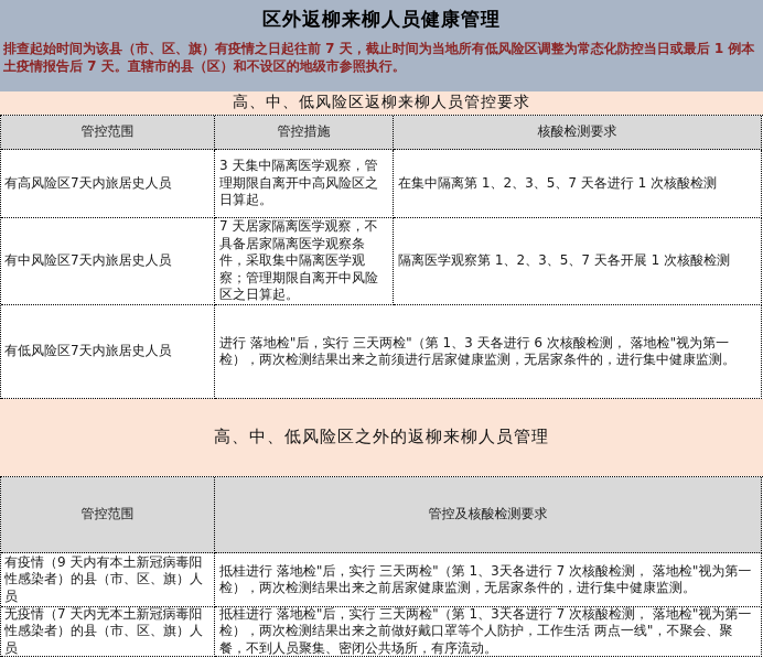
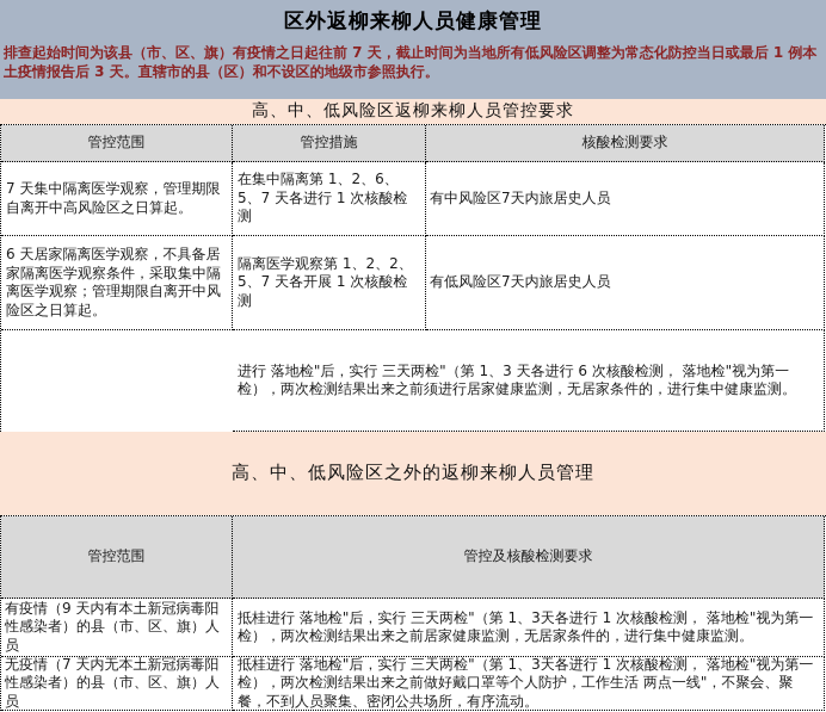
  区外返柳来柳人员健康管理
- 排查起始时间为该县（市、区、旗）有疫情之日起往前 7 天，截止时间为当地所有低风险区调整为常态化防控当日或最后 1 例本土疫情报告后 7 天。直辖市的县（区）和不设区的地级市参照执行。
+ 排查起始时间为该县（市、区、旗）有疫情之日起往前 7 天，截止时间为当地所有低风险区调整为常态化防控当日或最后 1 例本土疫情报告后 3 天。直辖市的县（区）和不设区的地级市参照执行。
  高、中、低风险区返柳来柳人员管控要求
  管控范围
  管控措施
  核酸检测要求
- 有高风险区7天内旅居史人员
- 3 天集中隔离医学观察，管理期限自离开中高风险区之日算起。
+ 7 天集中隔离医学观察，管理期限自离开中高风险区之日算起。
- 在集中隔离第 1、2、3、5、7 天各进行 1 次核酸检测
+ 在集中隔离第 1、2、6、5、7 天各进行 1 次核酸检测
  有中风险区7天内旅居史人员
- 7 天居家隔离医学观察，不具备居家隔离医学观察条件，采取集中隔离医学观察；管理期限自离开中风险区之日算起。
+ 6 天居家隔离医学观察，不具备居家隔离医学观察条件，采取集中隔离医学观察；管理期限自离开中风险区之日算起。
- 隔离医学观察第 1、2、3、5、7 天各开展 1 次核酸检测
+ 隔离医学观察第 1、2、2、5、7 天各开展 1 次核酸检测
  有低风险区7天内旅居史人员
  进行 落地检"后，实行 三天两检"（第 1、3 天各进行 6 次核酸检测， 落地检"视为第一检），两次检测结果出来之前须进行居家健康监测，无居家条件的，进行集中健康监测。
  高、中、低风险区之外的返柳来柳人员管理
  管控范围
  管控及核酸检测要求
  有疫情（9 天内有本土新冠病毒阳性感染者）的县（市、区、旗）人员
- 抵桂进行 落地检"后，实行 三天两检"（第 1、3天各进行 7 次核酸检测， 落地检"视为第一检），两次检测结果出来之前居家健康监测，无居家条件的，进行集中健康监测。
+ 抵桂进行 落地检"后，实行 三天两检"（第 1、3天各进行 1 次核酸检测， 落地检"视为第一检），两次检测结果出来之前居家健康监测，无居家条件的，进行集中健康监测。
  无疫情（7 天内无本土新冠病毒阳性感染者）的县（市、区、旗）人员
- 抵桂进行 落地检"后，实行 三天两检"（第 1、3天各进行 7 次核酸检测， 落地检"视为第一检），两次检测结果出来之前做好戴口罩等个人防护，工作生活 两点一线"，不聚会、聚餐，不到人员聚集、密闭公共场所，有序流动。
+ 抵桂进行 落地检"后，实行 三天两检"（第 1、3天各进行 1 次核酸检测， 落地检"视为第一检），两次检测结果出来之前做好戴口罩等个人防护，工作生活 两点一线"，不聚会、聚餐，不到人员聚集、密闭公共场所，有序流动。
